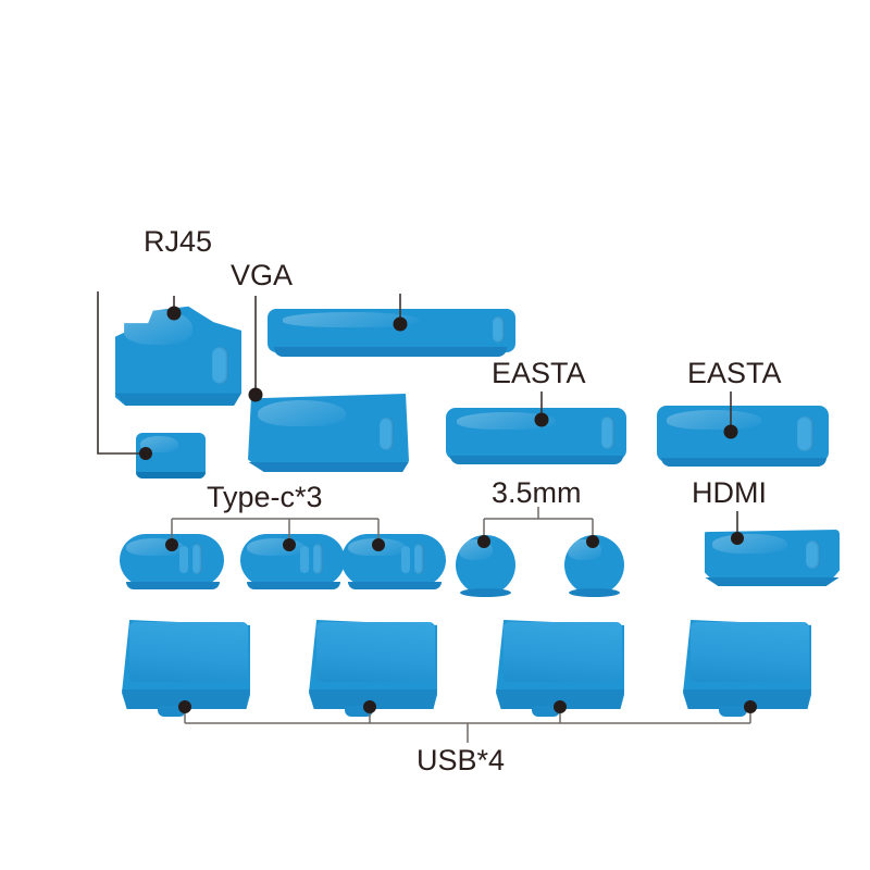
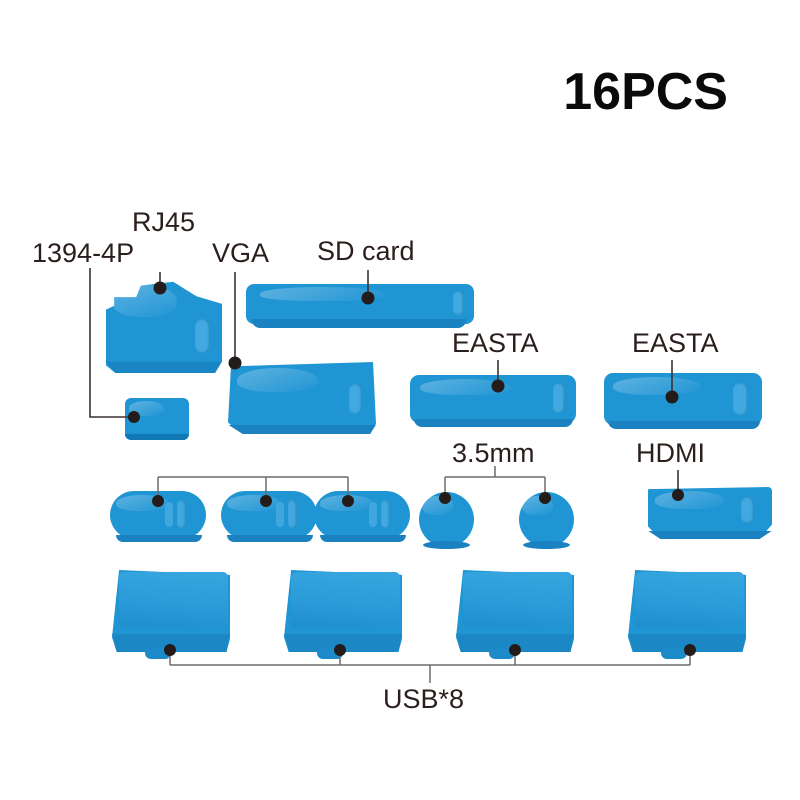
+ 16PCS
+ 1394-4P
  RJ45
  VGA
+ SD card
  EASTA
  EASTA
- Type-c*3
  3.5mm
  HDMI
- USB*4
+ USB*8
